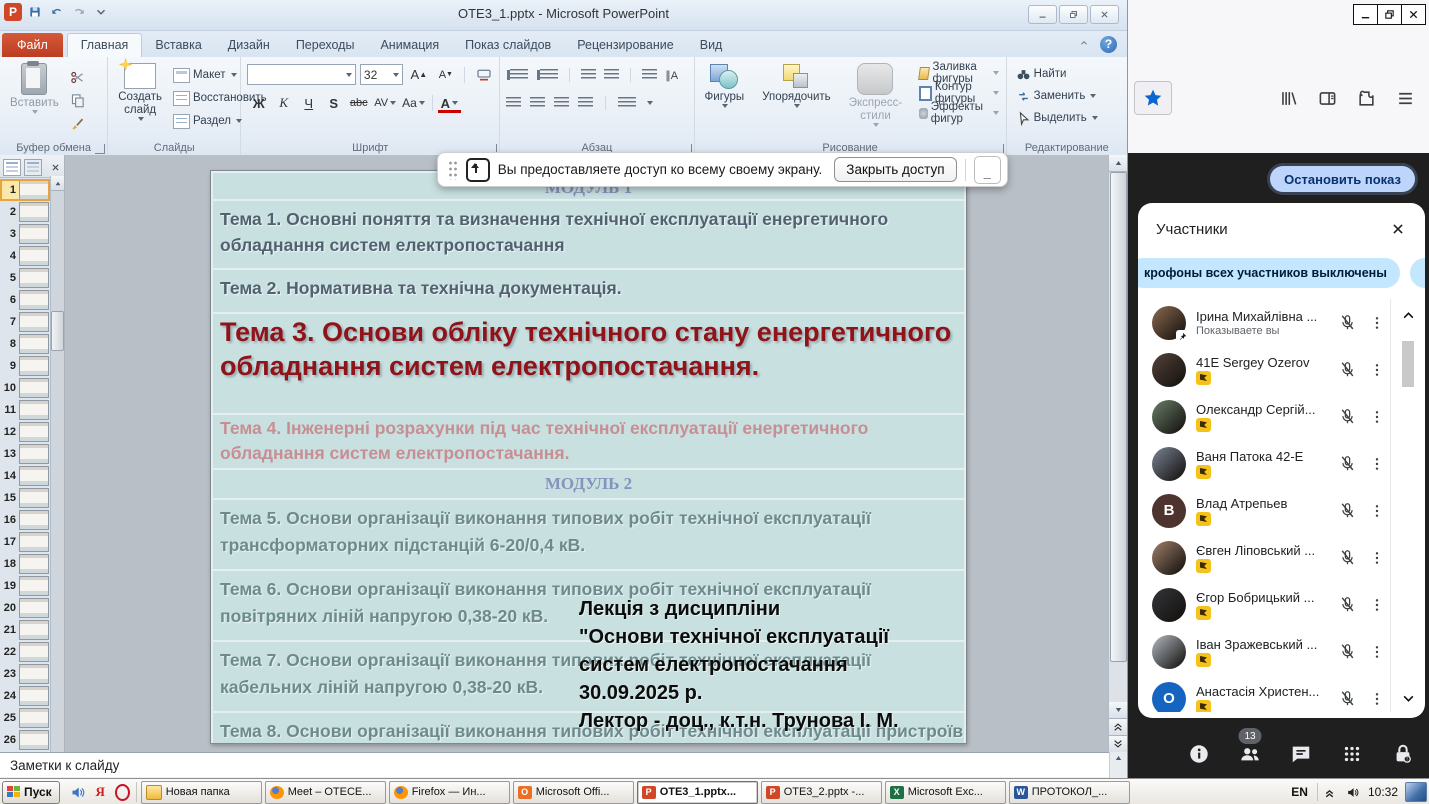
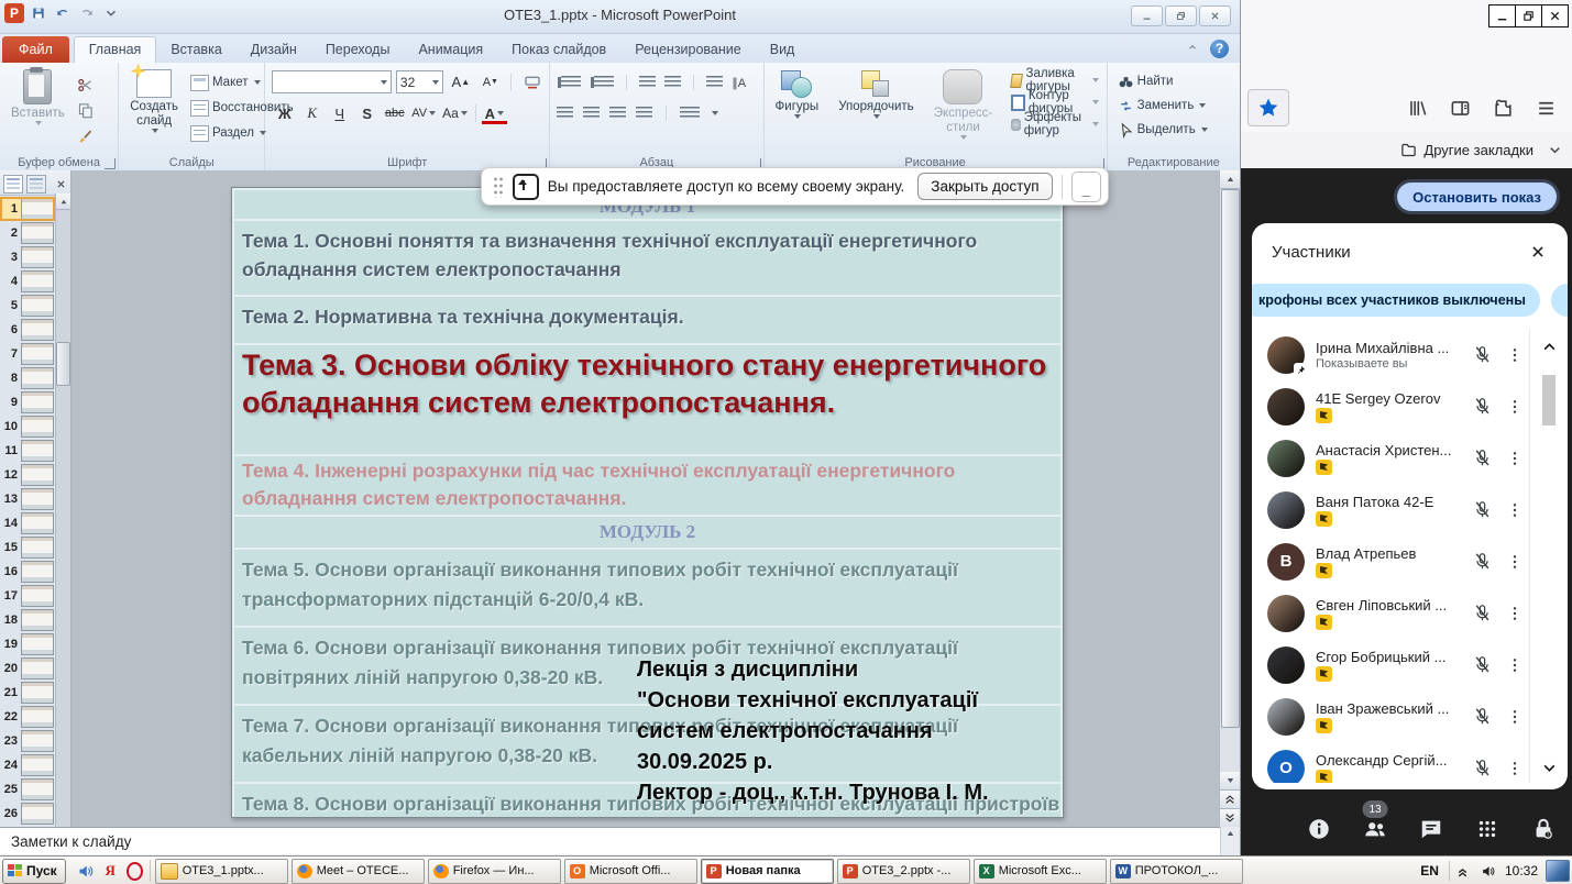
  P
  ОТЕ3_1.pptx - Microsoft PowerPoint
  Файл
  Главная
  Вставка
  Дизайн
  Переходы
  Анимация
  Показ слайдов
  Рецензирование
  Вид
  ?
  Вставить
  Буфер обмена
  Создать слайд
  Макет
  Восстановить
  Раздел
  Слайды
  32
  А
  ▲
  А
  Ж
  К
  Ч
  S
  abc
  AV
  Aa
  А
  Шрифт
  ∥A
  Абзац
  Фигуры
  Упорядочить
  Экспресс-стили
  Заливка фигуры
  Контур фигуры
  Эффекты фигур
  Рисование
  Найти
  Заменить
  Выделить
  Редактирование
  1
  2
  3
  4
  5
  6
  7
  8
  9
  10
  11
  12
  13
  14
  15
  16
  17
  18
  19
  20
  21
  22
  23
  24
  25
  26
  МОДУЛЬ 1
  Тема 1. Основні поняття та визначення технічної експлуатації енергетичного обладнання систем електропостачання
  Тема 2. Нормативна та технічна документація.
  Тема 3. Основи обліку технічного стану енергетичного обладнання систем електропостачання.
  Тема 4. Інженерні розрахунки під час технічної експлуатації енергетичного обладнання систем електропостачання.
  МОДУЛЬ 2
  Тема 5. Основи організації виконання типових робіт технічної експлуатації трансформаторних підстанцій 6-20/0,4 кВ.
  Тема 6. Основи організації виконання типових робіт технічної експлуатації повітряних ліній напругою 0,38-20 кВ.
  Тема 7. Основи організації виконання типових робіт технічної експлуатації кабельних ліній напругою 0,38-20 кВ.
  Тема 8. Основи організації виконання типових робіт технічної експлуатації пристроїв
  Лекція з дисципліни
  "Основи технічної експлуатації
  систем електропостачання
  30.09.2025 р.
  Лектор - доц., к.т.н. Трунова І. М.
  Заметки к слайду
  Вы предоставляете доступ ко всему своему экрану.
  Закрыть доступ
  _
+ Другие закладки
  Остановить показ
  Участники
  крофоны всех участников выключены
  Ірина Михайлівна ...
  Показываете вы
  41E Sergey Ozerov
- Олександр Сергій...
+ Анастасія Христен...
  Ваня Патока 42-Е
  В
  Влад Атрепьев
  Євген Ліповський ...
  Єгор Бобрицький ...
  Іван Зражевський ...
  О
- Анастасія Христен...
+ Олександр Сергій...
  13
  Пуск
  Я
- Новая папка
+ ОТЕ3_1.pptx...
  Meet – ОТЕСЕ...
  Firefox — Ин...
  O
  Microsoft Offi...
  P
- ОТЕ3_1.pptx...
+ Новая папка
  P
  ОТЕ3_2.pptx -...
  X
  Microsoft Exc...
  W
  ПРОТОКОЛ_...
  EN
  10:32
